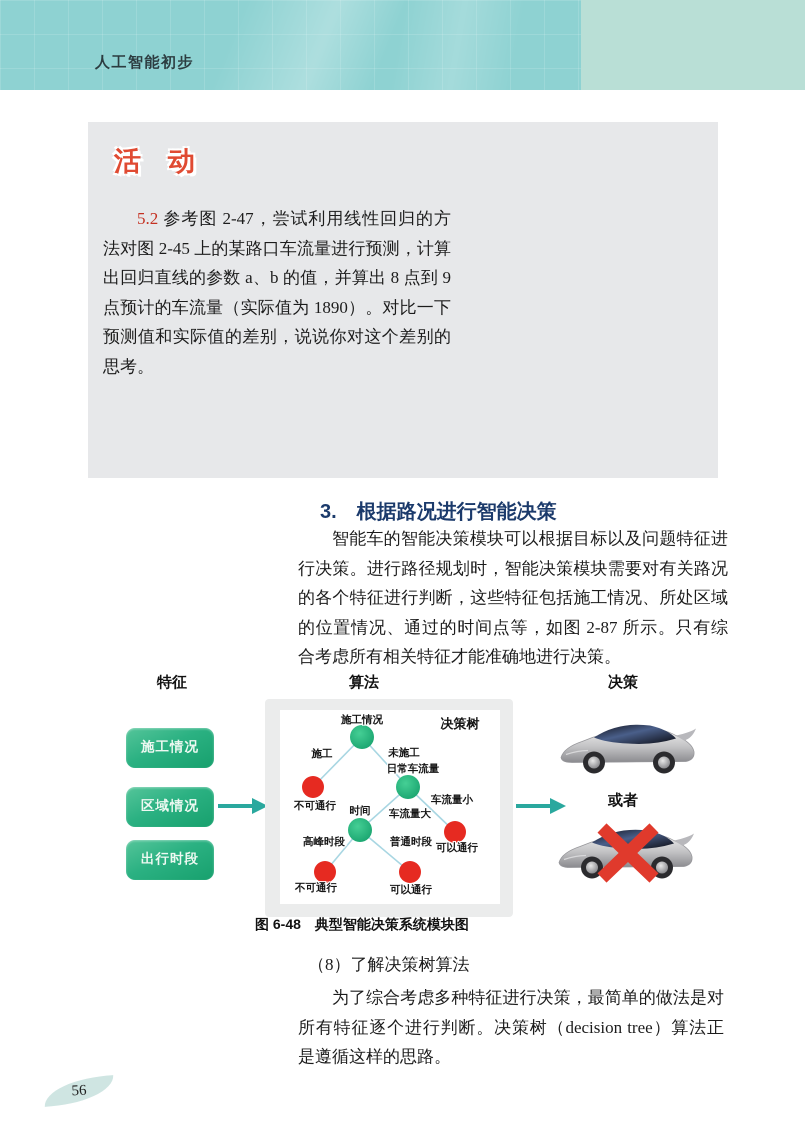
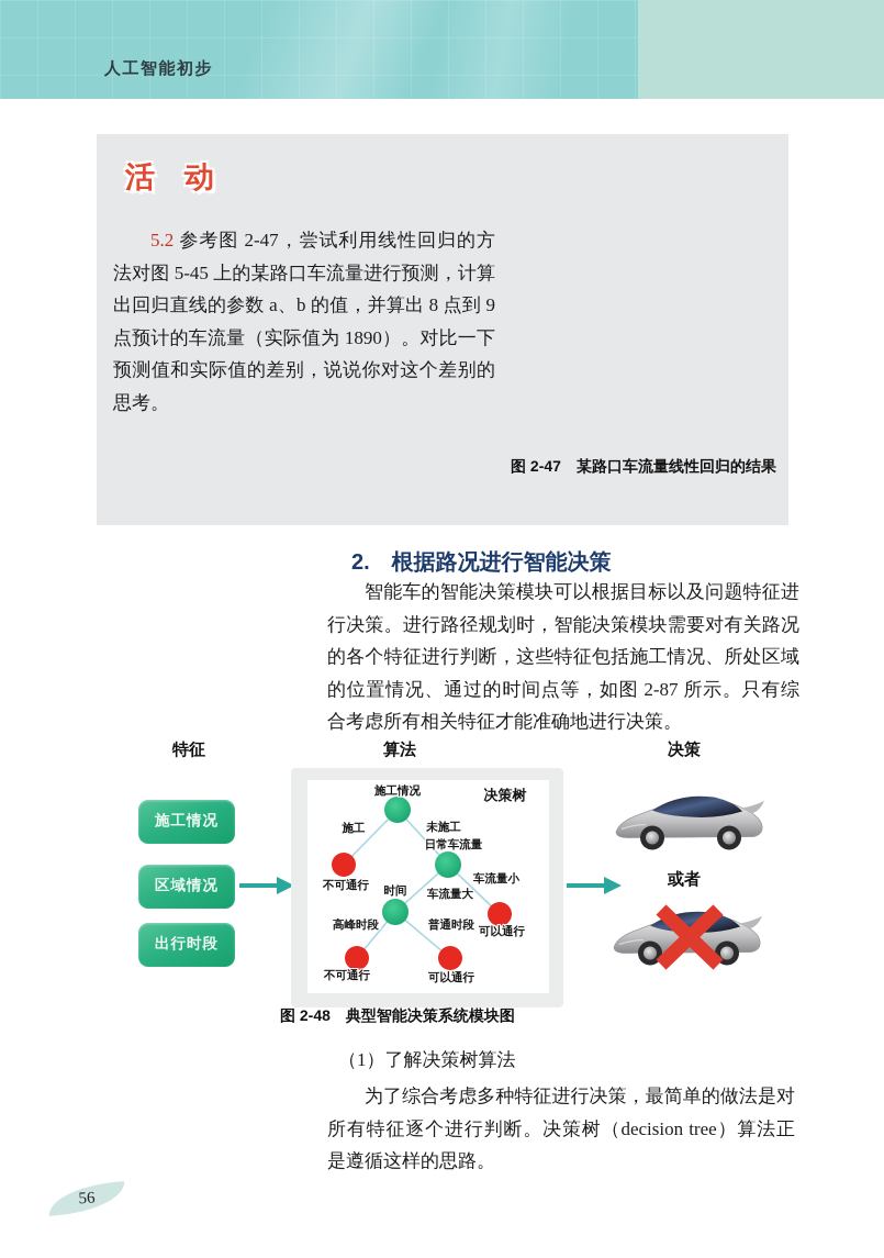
  人工智能初步
  活 动
- 5.2 参考图 2-47，尝试利用线性回归的方法对图 2-45 上的某路口车流量进行预测，计算出回归直线的参数 a、b 的值，并算出 8 点到 9 点预计的车流量（实际值为 1890）。对比一下预测值和实际值的差别，说说你对这个差别的思考。
+ 5.2 参考图 2-47，尝试利用线性回归的方法对图 5-45 上的某路口车流量进行预测，计算出回归直线的参数 a、b 的值，并算出 8 点到 9 点预计的车流量（实际值为 1890）。对比一下预测值和实际值的差别，说说你对这个差别的思考。
+ 图 2-47 某路口车流量线性回归的结果
- 3. 根据路况进行智能决策
+ 2. 根据路况进行智能决策
  智能车的智能决策模块可以根据目标以及问题特征进行决策。进行路径规划时，智能决策模块需要对有关路况的各个特征进行判断，这些特征包括施工情况、所处区域的位置情况、通过的时间点等，如图 2-87 所示。只有综合考虑所有相关特征才能准确地进行决策。
  特征
  算法
  决策
  施工情况
  区域情况
  出行时段
  施工情况
  决策树
  施工
  未施工
  日常车流量
  不可通行
  车流量小
  时间
  车流量大
  可以通行
  高峰时段
  普通时段
  不可通行
  可以通行
  或者
- 图 6-48 典型智能决策系统模块图
+ 图 2-48 典型智能决策系统模块图
- （8）了解决策树算法
+ （1）了解决策树算法
  为了综合考虑多种特征进行决策，最简单的做法是对所有特征逐个进行判断。决策树（decision tree）算法正是遵循这样的思路。
